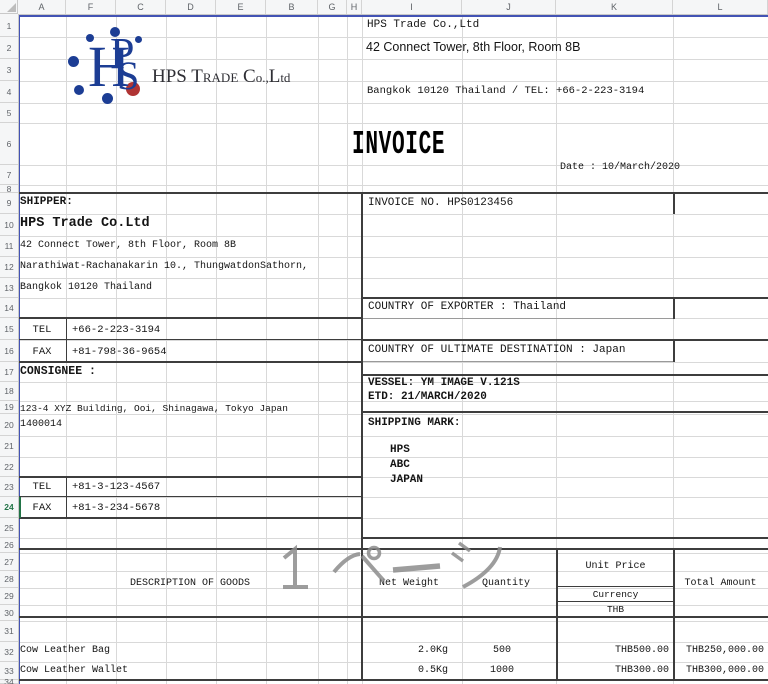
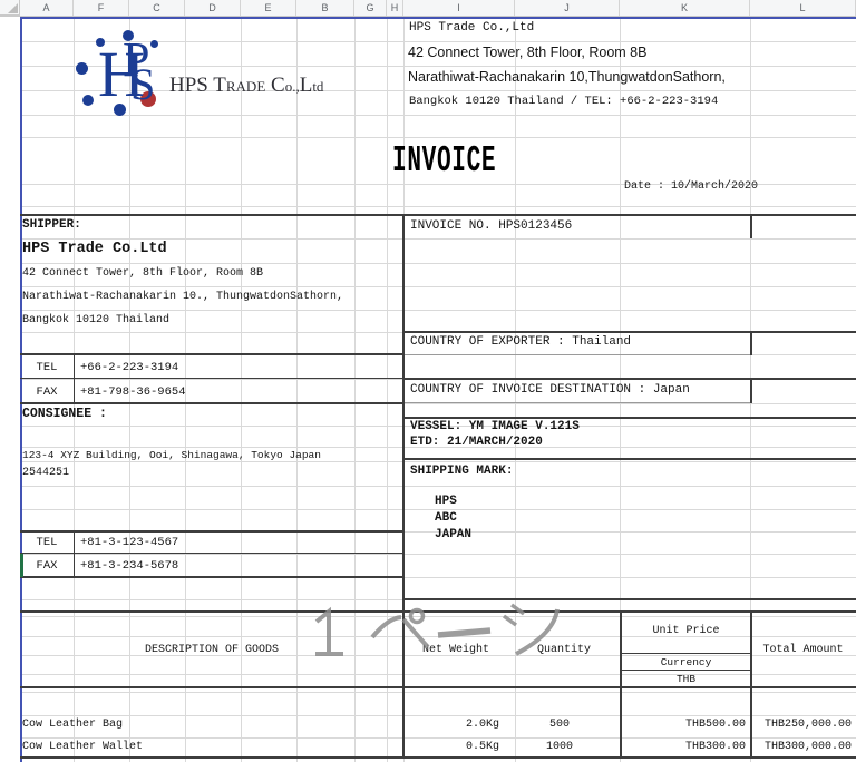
  H
  P
  S
  HPS TRADE Co.,Ltd
  HPS Trade Co.,Ltd
  42 Connect Tower, 8th Floor, Room 8B
+ Narathiwat-Rachanakarin 10,ThungwatdonSathorn,
  Bangkok 10120 Thailand / TEL: +66-2-223-3194
  INVOICE
  Date : 10/March/2020
  SHIPPER:
  HPS Trade Co.Ltd
  42 Connect Tower, 8th Floor, Room 8B
  Narathiwat-Rachanakarin 10., ThungwatdonSathorn,
  Bangkok 10120 Thailand
  TEL
  +66-2-223-3194
  FAX
  +81-798-36-9654
  INVOICE NO. HPS0123456
  COUNTRY OF EXPORTER : Thailand
- COUNTRY OF ULTIMATE DESTINATION : Japan
+ COUNTRY OF INVOICE DESTINATION : Japan
  VESSEL: YM IMAGE V.121S
  ETD: 21/MARCH/2020
  SHIPPING MARK:
  HPS
  ABC
  JAPAN
  CONSIGNEE :
  123-4 XYZ Building, Ooi, Shinagawa, Tokyo Japan
- 1400014
+ 2544251
  TEL
  +81-3-123-4567
  FAX
  +81-3-234-5678
  DESCRIPTION OF GOODS
  Net Weight
  Quantity
  Unit Price
  Currency
  THB
  Total Amount
  Cow Leather Bag
  2.0Kg
  500
  THB500.00
  THB250,000.00
  Cow Leather Wallet
  0.5Kg
  1000
  THB300.00
  THB300,000.00
  A
  F
  C
  D
  E
  B
  G
  H
  I
  J
  K
  L
- 1
- 2
- 3
- 4
- 5
- 6
- 7
- 8
- 9
- 10
- 11
- 12
- 13
- 14
- 15
- 16
- 17
- 18
- 19
- 20
- 21
- 22
- 23
- 24
- 25
- 26
- 27
- 28
- 29
- 30
- 31
- 32
- 33
- 34
